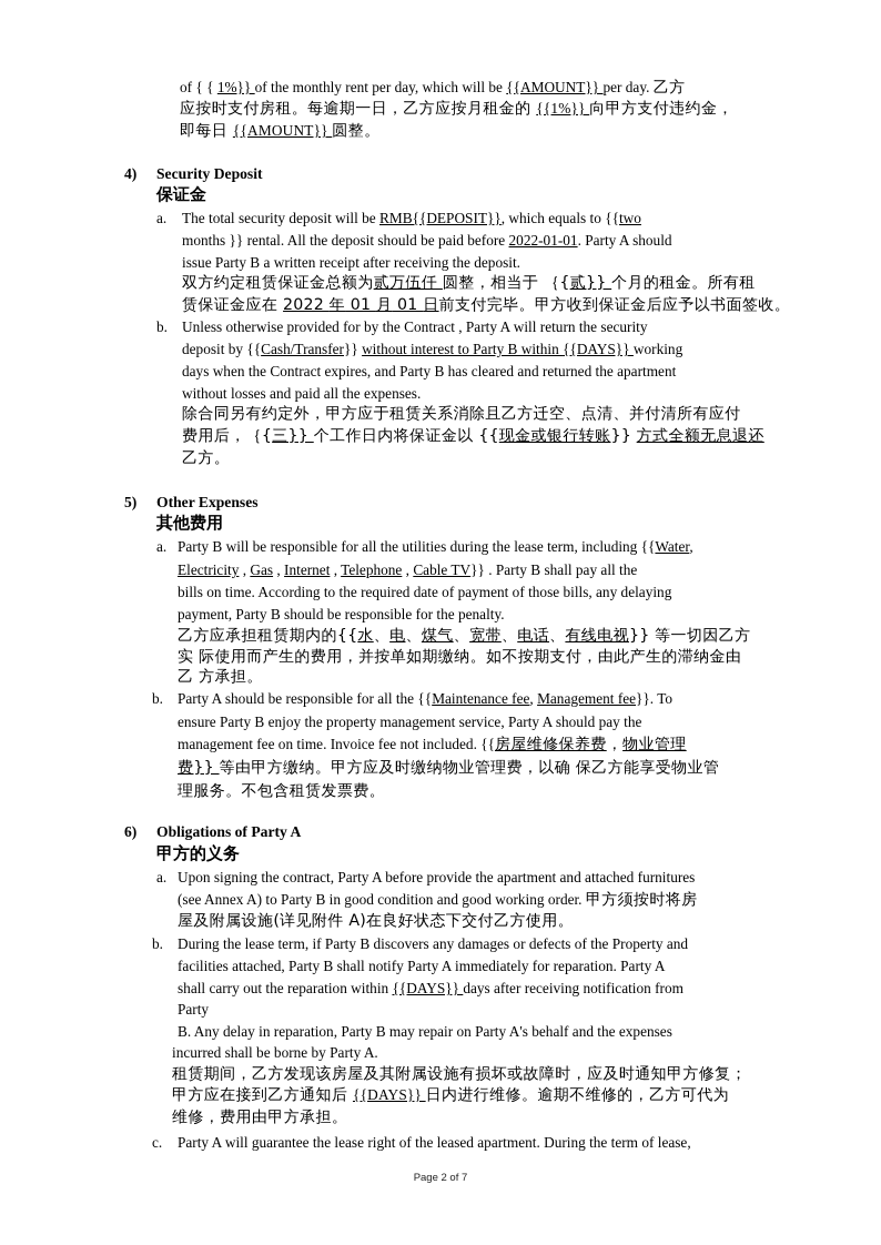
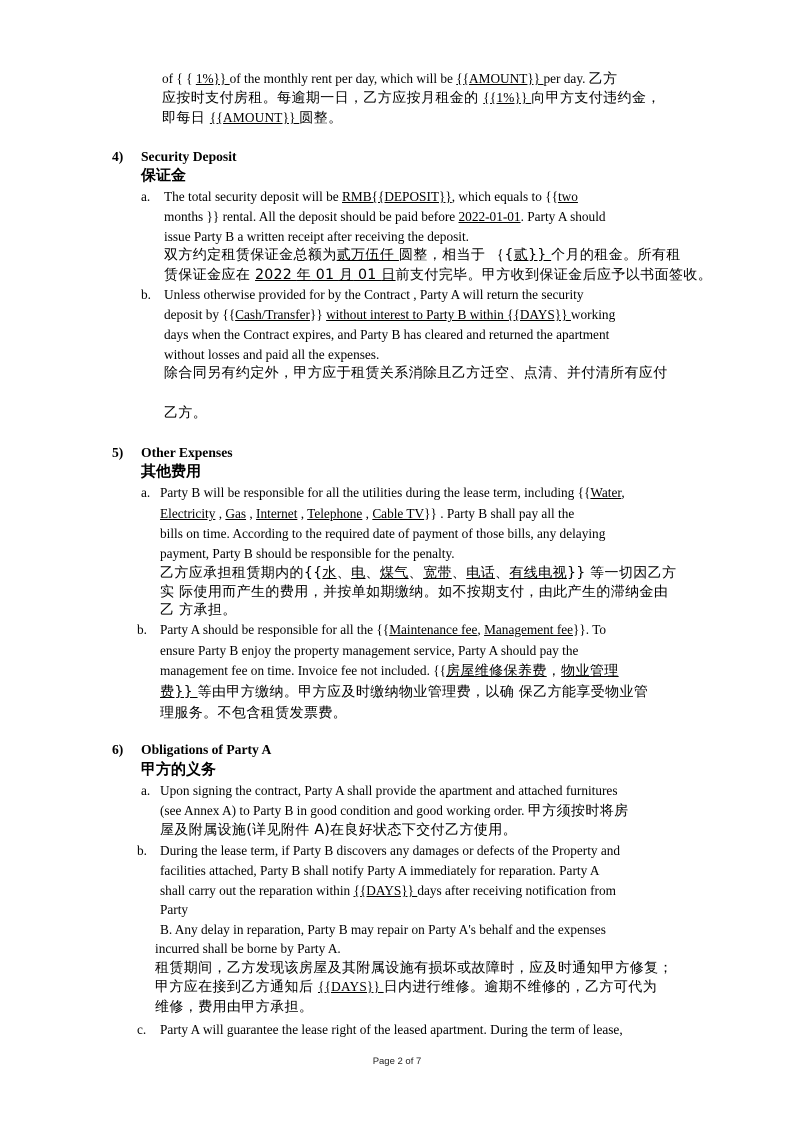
  of { { 1%}} of the monthly rent per day, which will be {{AMOUNT}} per day. 乙方
  应按时支付房租。每逾期一日，乙方应按月租金的 {{1%}} 向甲方支付违约金，
  即每日 {{AMOUNT}} 圆整。
  4)
  Security Deposit
  保证金
  a.
  The total security deposit will be RMB{{DEPOSIT}}, which equals to {{two
  months }} rental. All the deposit should be paid before 2022-01-01. Party A should
  issue Party B a written receipt after receiving the deposit.
  双方约定租赁保证金总额为贰万伍仟 圆整，相当于 ｛{贰}} 个月的租金。所有租
  赁保证金应在 2022 年 01 月 01 日前支付完毕。甲方收到保证金后应予以书面签收。
  b.
  Unless otherwise provided for by the Contract , Party A will return the security
  deposit by {{Cash/Transfer}} without interest to Party B within {{DAYS}} working
  days when the Contract expires, and Party B has cleared and returned the apartment
  without losses and paid all the expenses.
  除合同另有约定外，甲方应于租赁关系消除且乙方迁空、点清、并付清所有应付
- 费用后，｛{三}} 个工作日内将保证金以 {{现金或银行转账}} 方式全额无息退还
  乙方。
  5)
  Other Expenses
  其他费用
  a.
  Party B will be responsible for all the utilities during the lease term, including {{Water,
  Electricity , Gas , Internet , Telephone , Cable TV}} . Party B shall pay all the
  bills on time. According to the required date of payment of those bills, any delaying
  payment, Party B should be responsible for the penalty.
  乙方应承担租赁期内的{{水、电、煤气、宽带、电话、有线电视}} 等一切因乙方
  实 际使用而产生的费用，并按单如期缴纳。如不按期支付，由此产生的滞纳金由
  乙 方承担。
  b.
  Party A should be responsible for all the {{Maintenance fee, Management fee}}. To
  ensure Party B enjoy the property management service, Party A should pay the
  management fee on time. Invoice fee not included. {{房屋维修保养费，物业管理
  费}} 等由甲方缴纳。甲方应及时缴纳物业管理费，以确 保乙方能享受物业管
  理服务。不包含租赁发票费。
  6)
  Obligations of Party A
  甲方的义务
  a.
- Upon signing the contract, Party A before provide the apartment and attached furnitures
+ Upon signing the contract, Party A shall provide the apartment and attached furnitures
  (see Annex A) to Party B in good condition and good working order. 甲方须按时将房
  屋及附属设施(详见附件 A)在良好状态下交付乙方使用。
  b.
  During the lease term, if Party B discovers any damages or defects of the Property and
  facilities attached, Party B shall notify Party A immediately for reparation. Party A
  shall carry out the reparation within {{DAYS}} days after receiving notification from
  Party
  B. Any delay in reparation, Party B may repair on Party A's behalf and the expenses
  incurred shall be borne by Party A.
  租赁期间，乙方发现该房屋及其附属设施有损坏或故障时，应及时通知甲方修复；
  甲方应在接到乙方通知后 {{DAYS}} 日内进行维修。逾期不维修的，乙方可代为
  维修，费用由甲方承担。
  c.
  Party A will guarantee the lease right of the leased apartment. During the term of lease,
  Page 2 of 7
